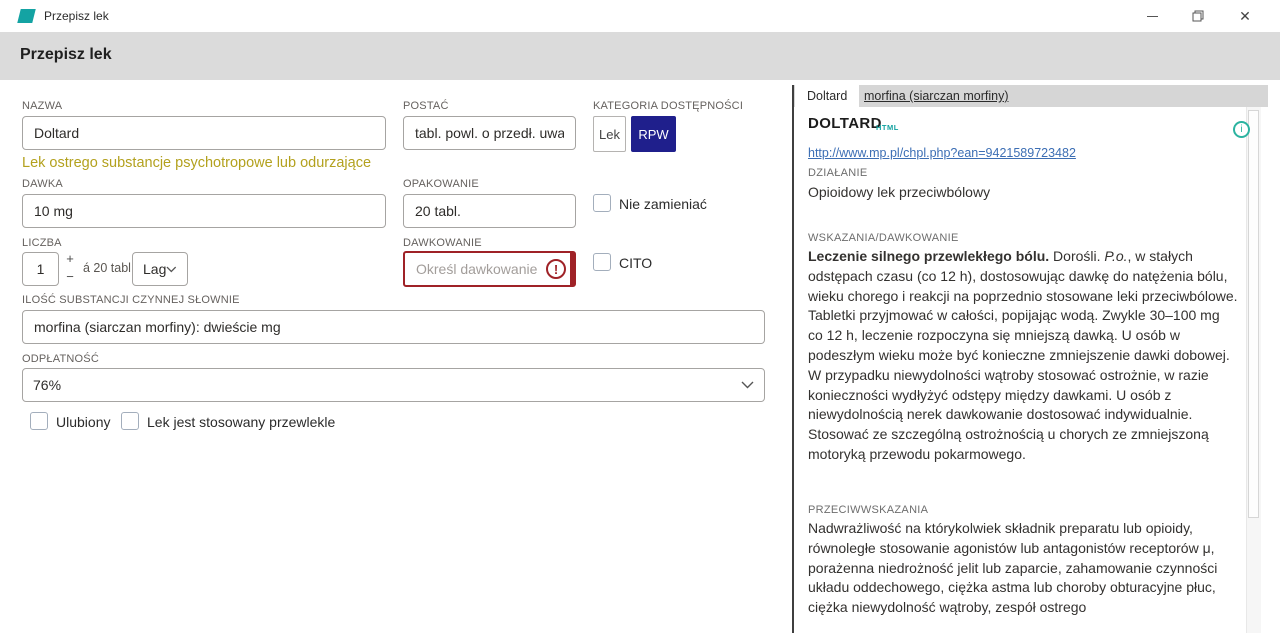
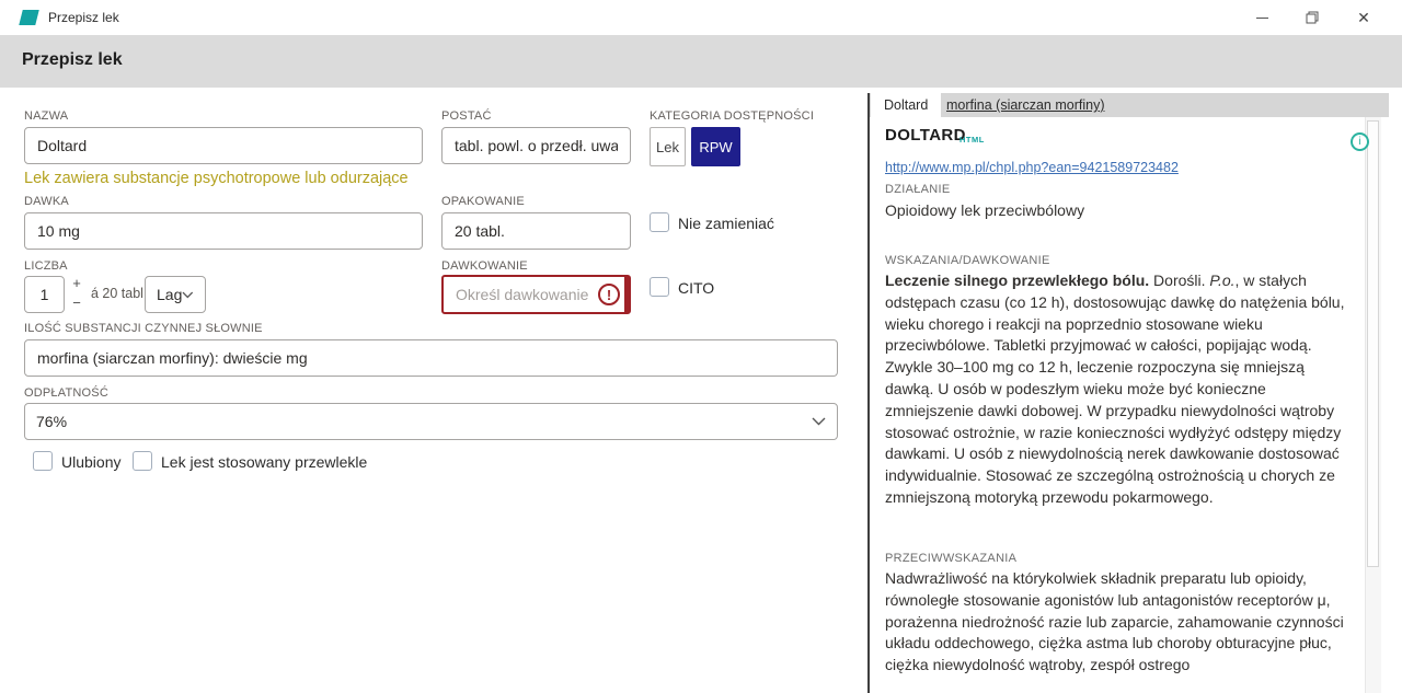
  Przepisz lek
  ✕
  Przepisz lek
  NAZWA
  Doltard
  POSTAĆ
  tabl. powl. o przedł. uwa
  KATEGORIA DOSTĘPNOŚCI
  Lek
  RPW
- Lek ostrego substancje psychotropowe lub odurzające
+ Lek zawiera substancje psychotropowe lub odurzające
  DAWKA
  10 mg
  OPAKOWANIE
  20 tabl.
  Nie zamieniać
  LICZBA
  1
  +
  −
  á 20 tabl
  Lag
  DAWKOWANIE
  Określ dawkowanie
  !
  CITO
  ILOŚĆ SUBSTANCJI CZYNNEJ SŁOWNIE
  morfina (siarczan morfiny): dwieście mg
  ODPŁATNOŚĆ
  76%
  Ulubiony
  Lek jest stosowany przewlekle
  Doltard
  morfina (siarczan morfiny)
  DOLTARD
  HTML
  http://www.mp.pl/chpl.php?ean=9421589723482
  DZIAŁANIE
  Opioidowy lek przeciwbólowy
  WSKAZANIA/DAWKOWANIE
- Leczenie silnego przewlekłego bólu. Dorośli. P.o., w stałych odstępach czasu (co 12 h), dostosowując dawkę do natężenia bólu, wieku chorego i reakcji na poprzednio stosowane leki przeciwbólowe. Tabletki przyjmować w całości, popijając wodą. Zwykle 30–100 mg co 12 h, leczenie rozpoczyna się mniejszą dawką. U osób w podeszłym wieku może być konieczne zmniejszenie dawki dobowej. W przypadku niewydolności wątroby stosować ostrożnie, w razie konieczności wydłyżyć odstępy między dawkami. U osób z niewydolnością nerek dawkowanie dostosować indywidualnie. Stosować ze szczególną ostrożnością u chorych ze zmniejszoną motoryką przewodu pokarmowego.
+ Leczenie silnego przewlekłego bólu. Dorośli. P.o., w stałych odstępach czasu (co 12 h), dostosowując dawkę do natężenia bólu, wieku chorego i reakcji na poprzednio stosowane wieku przeciwbólowe. Tabletki przyjmować w całości, popijając wodą. Zwykle 30–100 mg co 12 h, leczenie rozpoczyna się mniejszą dawką. U osób w podeszłym wieku może być konieczne zmniejszenie dawki dobowej. W przypadku niewydolności wątroby stosować ostrożnie, w razie konieczności wydłyżyć odstępy między dawkami. U osób z niewydolnością nerek dawkowanie dostosować indywidualnie. Stosować ze szczególną ostrożnością u chorych ze zmniejszoną motoryką przewodu pokarmowego.
  PRZECIWWSKAZANIA
- Nadwrażliwość na którykolwiek składnik preparatu lub opioidy, równoległe stosowanie agonistów lub antagonistów receptorów μ, porażenna niedrożność jelit lub zaparcie, zahamowanie czynności układu oddechowego, ciężka astma lub choroby obturacyjne płuc, ciężka niewydolność wątroby, zespół ostrego
+ Nadwrażliwość na którykolwiek składnik preparatu lub opioidy, równoległe stosowanie agonistów lub antagonistów receptorów μ, porażenna niedrożność razie lub zaparcie, zahamowanie czynności układu oddechowego, ciężka astma lub choroby obturacyjne płuc, ciężka niewydolność wątroby, zespół ostrego
  i
